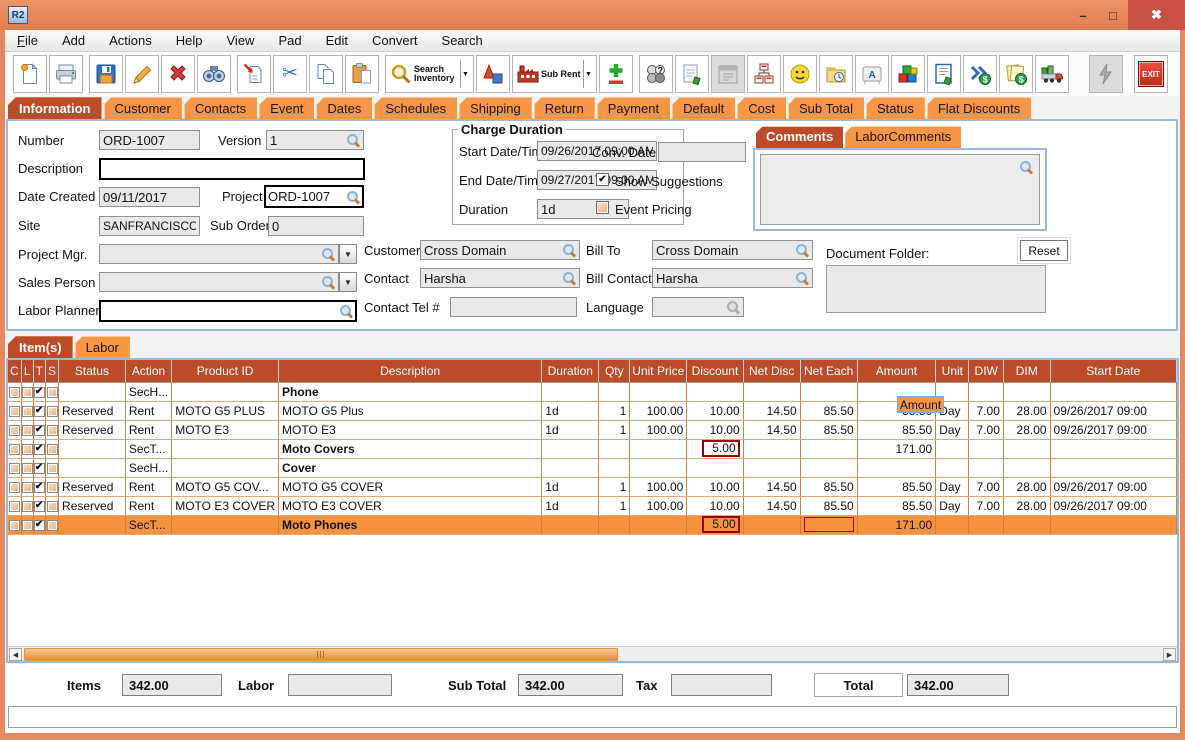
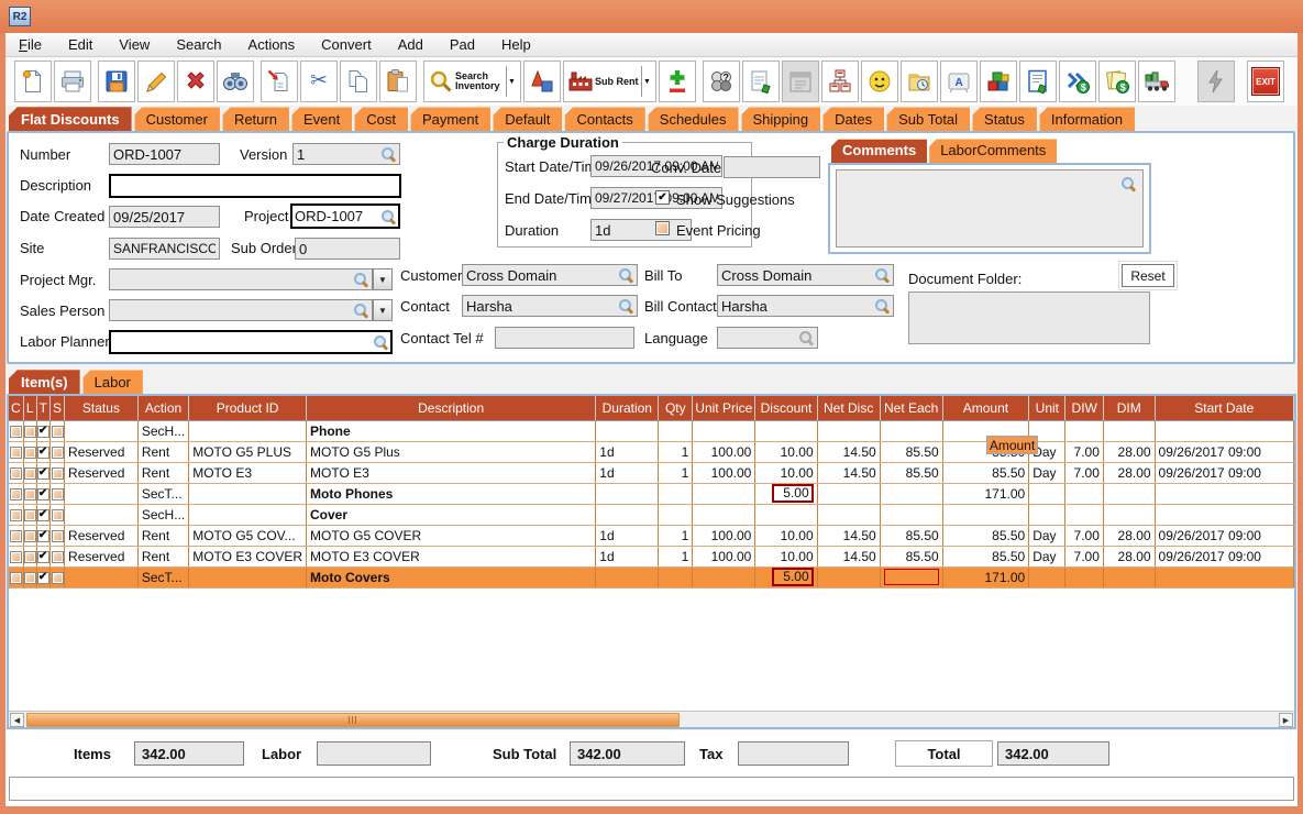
  R2
- –
- □
- ✖
  File
- Add
+ Edit
- Actions
+ View
- Help
+ Search
- View
+ Actions
- Pad
+ Convert
- Edit
+ Add
- Convert
+ Pad
- Search
+ Help
  ✂
  Search Inventory
  Sub Rent
  ?
  A
  $
  $
  EXIT
- Information
+ Flat Discounts
  Customer
- Contacts
+ Return
  Event
- Dates
+ Cost
- Schedules
+ Payment
- Shipping
+ Default
- Return
+ Contacts
- Payment
+ Schedules
- Default
+ Shipping
- Cost
+ Dates
  Sub Total
  Status
- Flat Discounts
+ Information
  Number
  ORD-1007
  Version
  1
  Description
  Date Created
- 09/11/2017
+ 09/25/2017
  Project
  ORD-1007
  Site
  SANFRANCISCO
  Sub Orde
  0
  Project Mgr.
  Sales Person
  Labor Planner
  Charge Duration
  Start Date/Ti
  09/26/2017 09:00 AM
  End Date/Tim
  09/27/2019:00 AM
  Duration
  1d
  Conv. Date
  Show Suggestions
  Event Pricing
  Customer
  Cross Domain
  Bill To
  Cross Domain
  Contact
  Harsha
  Bill Contact
  Harsha
  Contact Tel #
  Language
  Comments
  LaborComments
  Document Folder:
  Reset
  Item(s)
  Labor
  C	L	T	S	Status	Action	Product ID	Description	Duration	Qty	Unit Price	Discount	Net Disc	Net Each	Amount	Unit	DIW	DIM	Start Date
  					SecH...		Phone
  				Reserved	Rent	MOTO G5 PLUS	MOTO G5 Plus	1d	1	100.00	10.00	14.50	85.50		ay	7.00	28.00	09/26/2017 09:00
  				Reserved	Rent	MOTO E3	MOTO E3	1d	1	100.00	10.00	14.50	85.50	85.50	Day	7.00	28.00	09/26/2017 09:00
- 					SecT...		Moto Covers				5.00			171.00
+ 					SecT...		Moto Phones				5.00			171.00
  					SecH...		Cover
  				Reserved	Rent	MOTO G5 COV...	MOTO G5 COVER	1d	1	100.00	10.00	14.50	85.50	85.50	Day	7.00	28.00	09/26/2017 09:00
  				Reserved	Rent	MOTO E3 COVER	MOTO E3 COVER	1d	1	100.00	10.00	14.50	85.50	85.50	Day	7.00	28.00	09/26/2017 09:00
- 					SecT...		Moto Phones				5.00			171.00
+ 					SecT...		Moto Covers				5.00			171.00
  Amount
  Items
  342.00
  Labor
  Sub Total
  342.00
  Tax
  Total
  342.00
